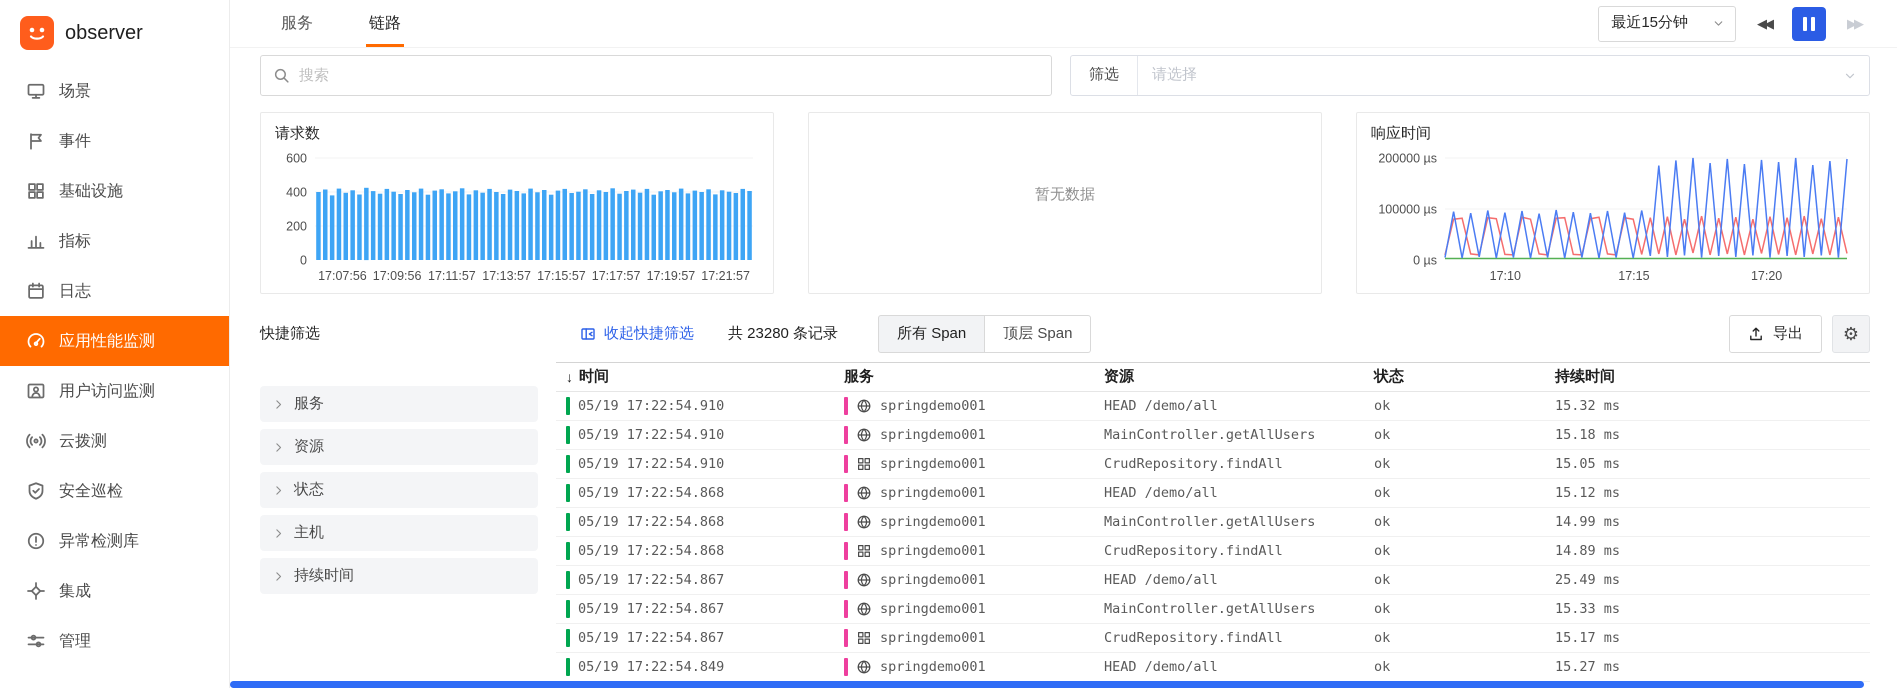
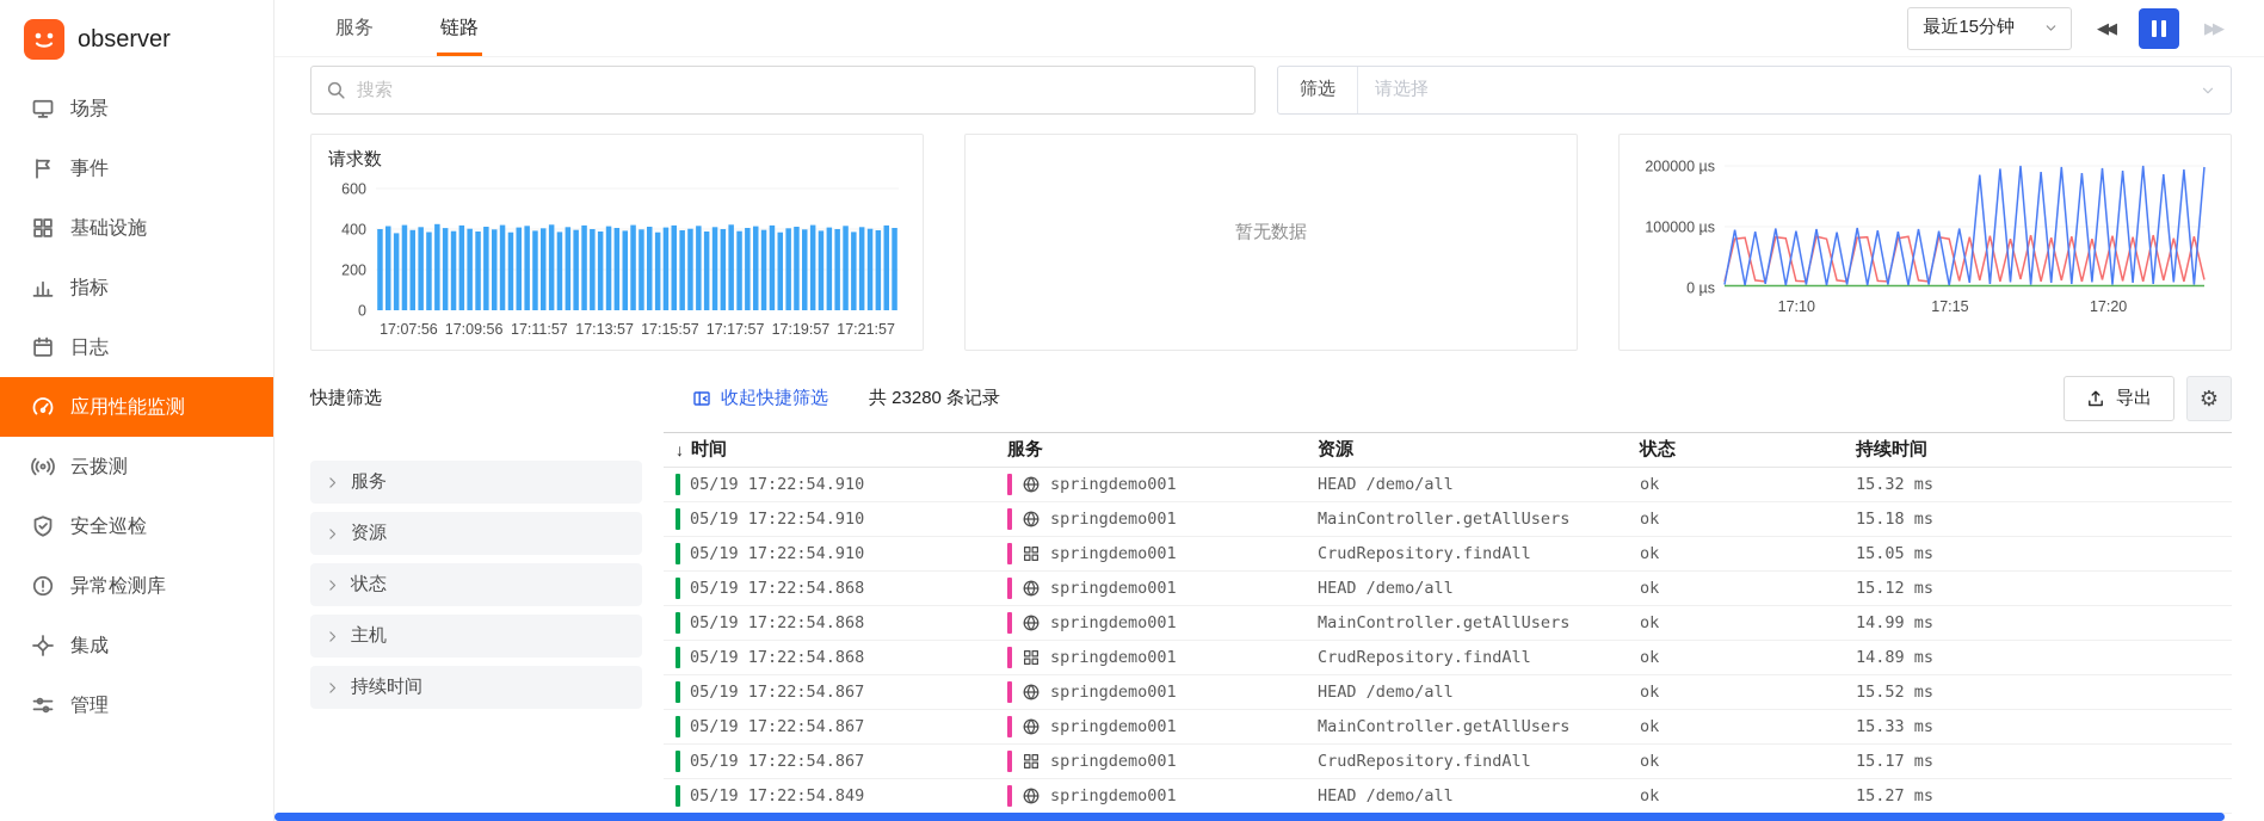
  observer
  场景
  事件
  基础设施
  指标
  日志
  应用性能监测
- 用户访问监测
  云拨测
  安全巡检
  异常检测库
  集成
  管理
  服务
  链路
  最近15分钟
  ◀◀
  ▶▶
  搜索
  筛选
  请选择
  请求数
  0
  200
  400
  600
  17:07:56
  17:09:56
  17:11:57
  17:13:57
  17:15:57
  17:17:57
  17:19:57
  17:21:57
  暂无数据
- 响应时间
  0 µs
  100000 µs
  200000 µs
  17:10
  17:15
  17:20
  快捷筛选
  收起快捷筛选
  共 23280 条记录
- 所有 Span
- 顶层 Span
  导出
  ⚙
  服务
  资源
  状态
  主机
  持续时间
  ↓
  时间
  服务
  资源
  状态
  持续时间
  05/19 17:22:54.910
  springdemo001
  HEAD /demo/all
  ok
  15.32 ms
  05/19 17:22:54.910
  springdemo001
  MainController.getAllUsers
  ok
  15.18 ms
  05/19 17:22:54.910
  springdemo001
  CrudRepository.findAll
  ok
  15.05 ms
  05/19 17:22:54.868
  springdemo001
  HEAD /demo/all
  ok
  15.12 ms
  05/19 17:22:54.868
  springdemo001
  MainController.getAllUsers
  ok
  14.99 ms
  05/19 17:22:54.868
  springdemo001
  CrudRepository.findAll
  ok
  14.89 ms
  05/19 17:22:54.867
  springdemo001
  HEAD /demo/all
  ok
- 25.49 ms
+ 15.52 ms
  05/19 17:22:54.867
  springdemo001
  MainController.getAllUsers
  ok
  15.33 ms
  05/19 17:22:54.867
  springdemo001
  CrudRepository.findAll
  ok
  15.17 ms
  05/19 17:22:54.849
  springdemo001
  HEAD /demo/all
  ok
  15.27 ms
